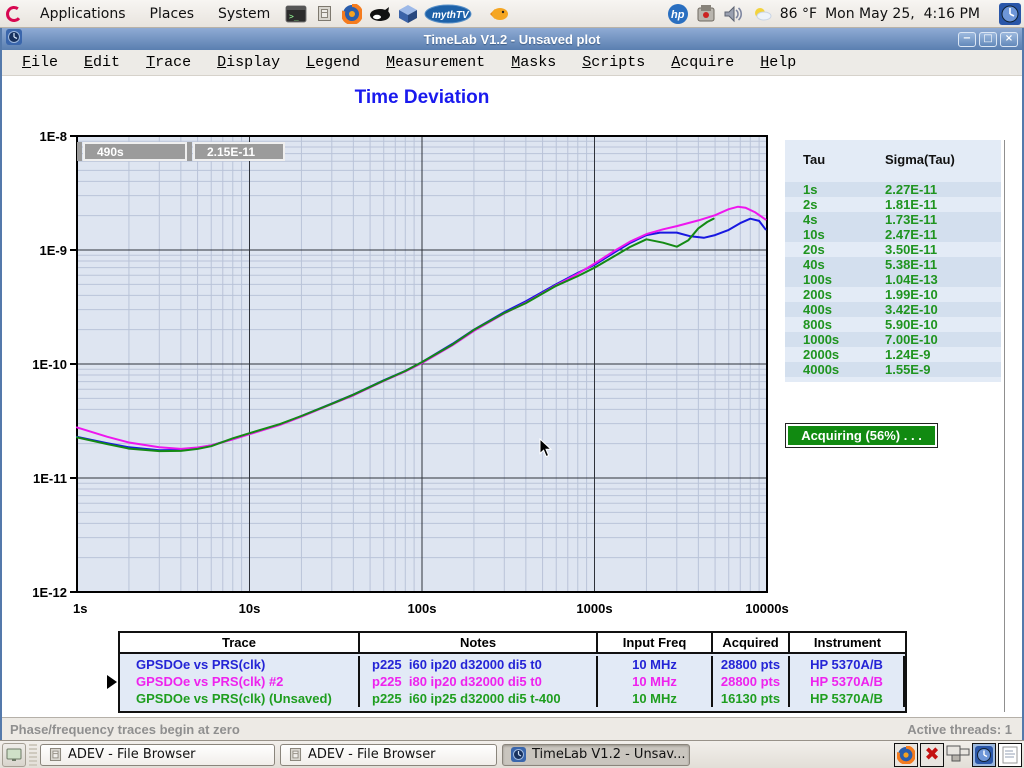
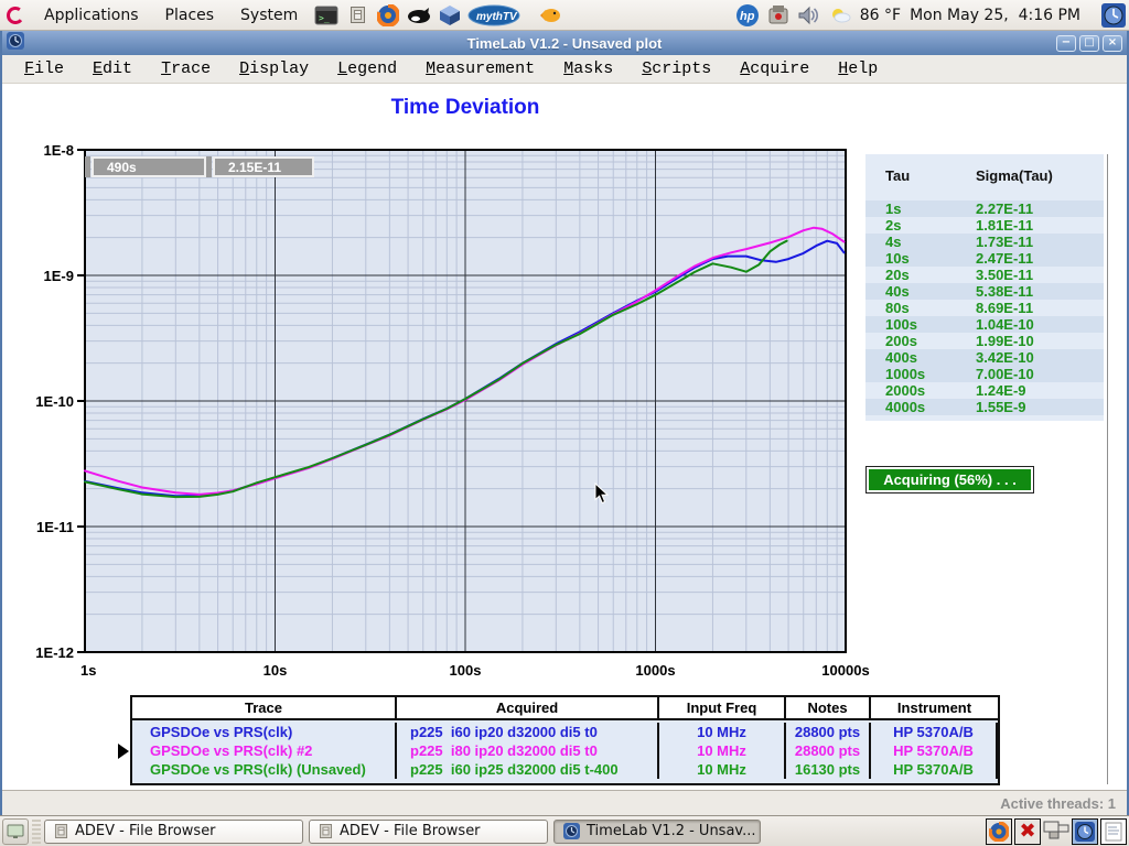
  Applications
  Places
  System
  >_
  mythTV
  hp
  86 °F
  Mon May 25, 4:16 PM
  TimeLab V1.2 - Unsaved plot
  −
  □
  ×
  File
  Edit
  Trace
  Display
  Legend
  Measurement
  Masks
  Scripts
  Acquire
  Help
  Time Deviation
  1E-8
  1E-9
  1E-10
  1E-11
  1E-12
  1s
  10s
  100s
  1000s
  10000s
  490s
  2.15E-11
  Tau
  Sigma(Tau)
  1s
  2.27E-11
  2s
  1.81E-11
  4s
  1.73E-11
  10s
  2.47E-11
  20s
  3.50E-11
  40s
  5.38E-11
+ 80s
+ 8.69E-11
  100s
- 1.04E-13
+ 1.04E-10
  200s
  1.99E-10
  400s
  3.42E-10
- 800s
- 5.90E-10
  1000s
  7.00E-10
  2000s
  1.24E-9
  4000s
  1.55E-9
  Acquiring (56%) . . .
  Trace
- Notes
+ Acquired
  Input Freq
- Acquired
+ Notes
  Instrument
  GPSDOe vs PRS(clk)
  p225 i60 ip20 d32000 di5 t0
  10 MHz
  28800 pts
  HP 5370A/B
  GPSDOe vs PRS(clk) #2
  p225 i80 ip20 d32000 di5 t0
  10 MHz
  28800 pts
  HP 5370A/B
  GPSDOe vs PRS(clk) (Unsaved)
  p225 i60 ip25 d32000 di5 t-400
  10 MHz
  16130 pts
  HP 5370A/B
- Phase/frequency traces begin at zero
  Active threads: 1
  ADEV - File Browser
  ADEV - File Browser
  TimeLab V1.2 - Unsav...
  ✖
